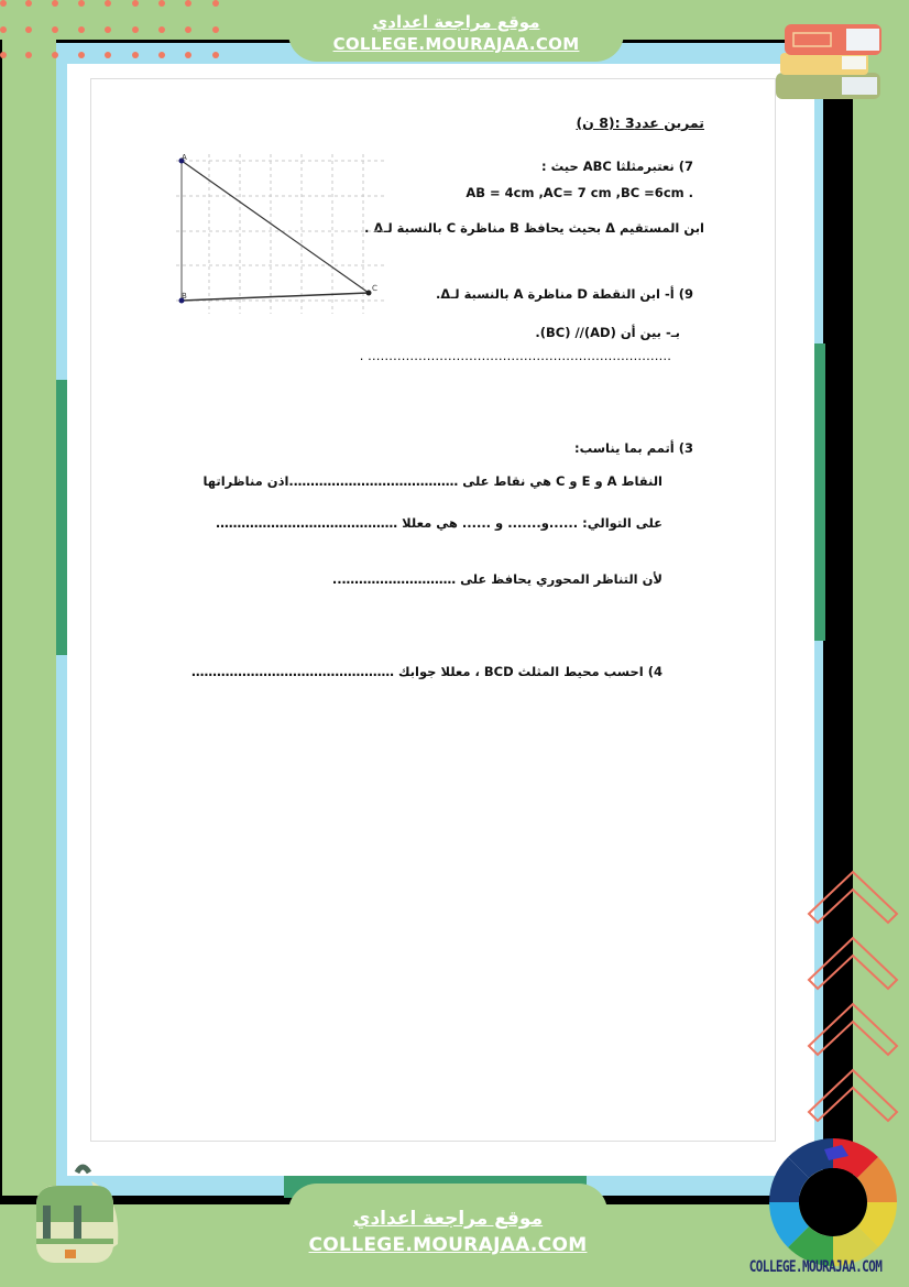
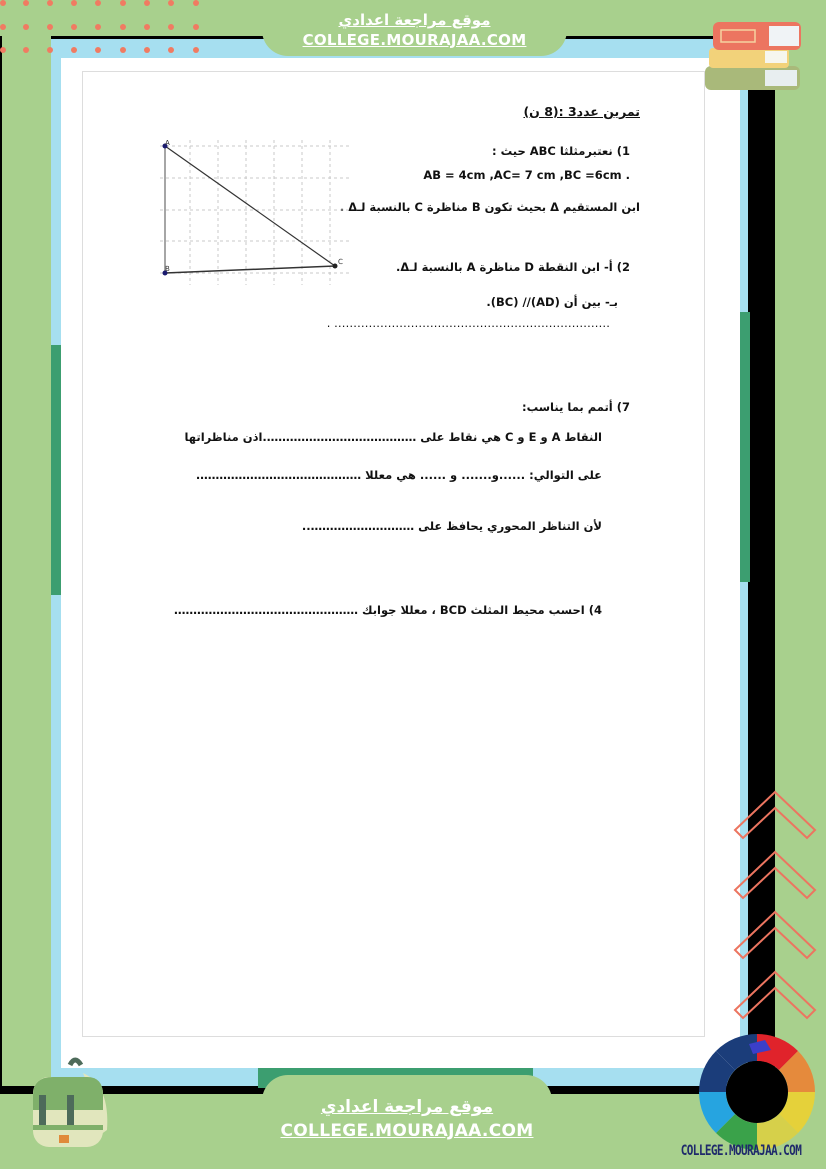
  موقع مراجعة اعدادي
  COLLEGE.MOURAJAA.COM
  تمرين عدد3 :(8 ن)
- 7) نعتبرمثلثا ABC حيث :
+ 1) نعتبرمثلثا ABC حيث :
  AB = 4cm ,AC= 7 cm ,BC =6cm .
- ابن المستقيم Δ بحيث يحافظ B مناظرة C بالنسبة لـΔ .
+ ابن المستقيم Δ بحيث تكون B مناظرة C بالنسبة لـΔ .
- 9) أ- ابن النقطة D مناظرة A بالنسبة لـΔ.
+ 2) أ- ابن النقطة D مناظرة A بالنسبة لـΔ.
  بـ- بين أن (AD)// (BC).
  ……………………………………………………………… .
- 3) أتمم بما يناسب:
+ 7) أتمم بما يناسب:
  النقاط A و E و C هي نقاط على ………………………………….اذن مناظراتها
  على التوالي: ......و....... و ...... هي معللا …………………………………….
  لأن التناظر المحوري يحافظ على ………………………..
  4) احسب محيط المثلث BCD ، معللا جوابك …………………………………………
  A
  B
  C
  COLLEGE.MOURAJAA.COM
  موقع مراجعة اعدادي
  COLLEGE.MOURAJAA.COM
